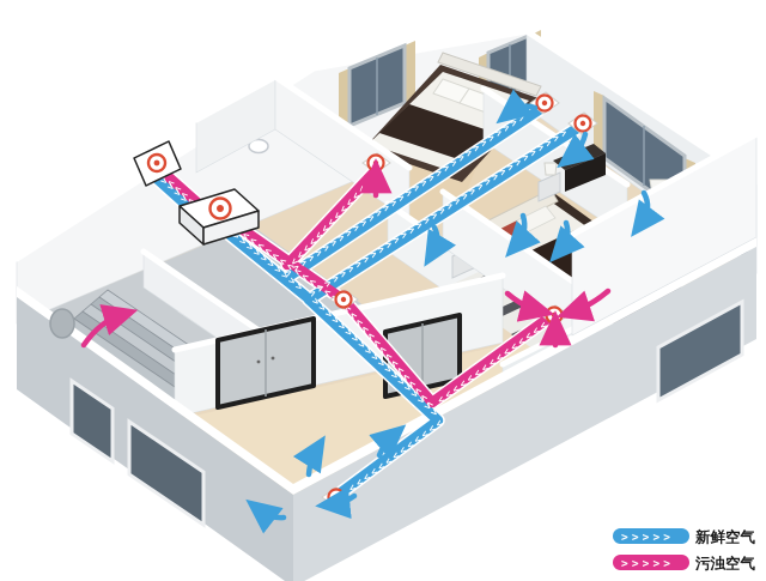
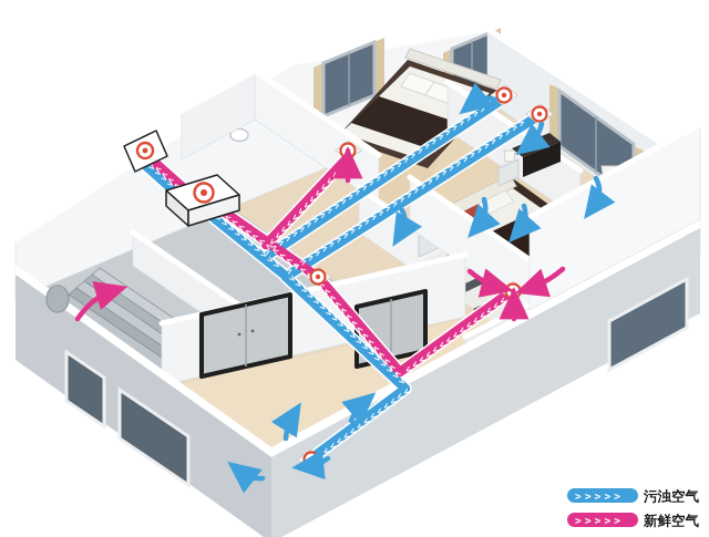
  >>>>>
- 新鲜空气
+ 污浊空气
  >>>>>
- 污浊空气
+ 新鲜空气
